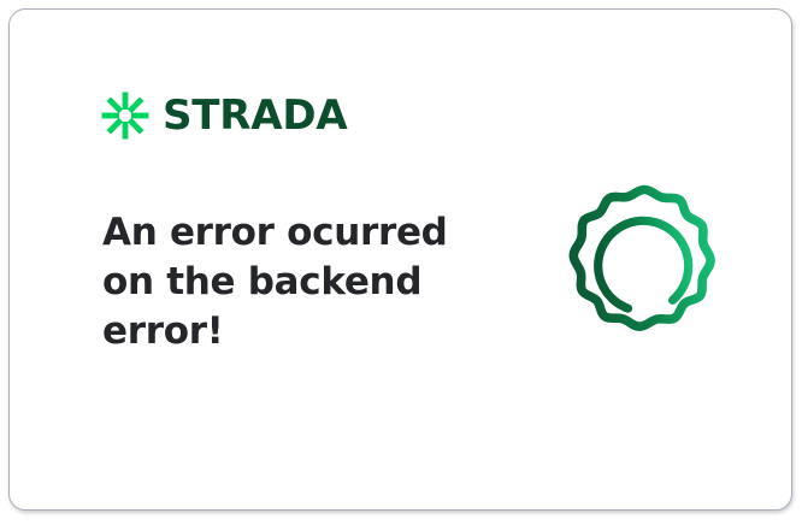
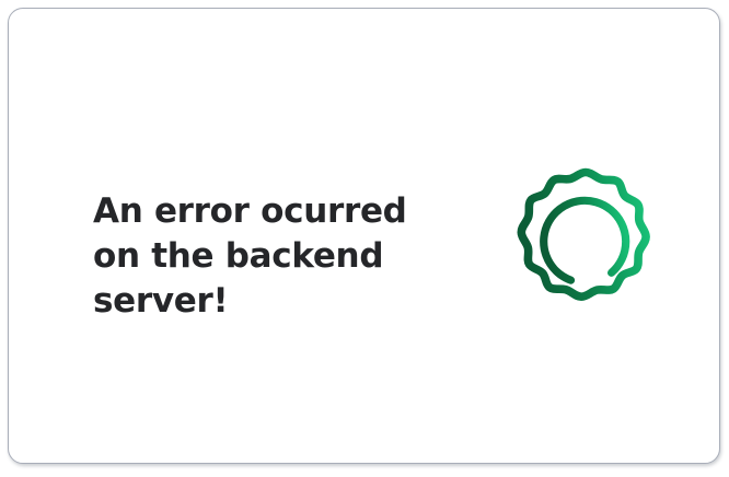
- STRADA
- An error ocurred on the backend error!
+ An error ocurred on the backend server!
